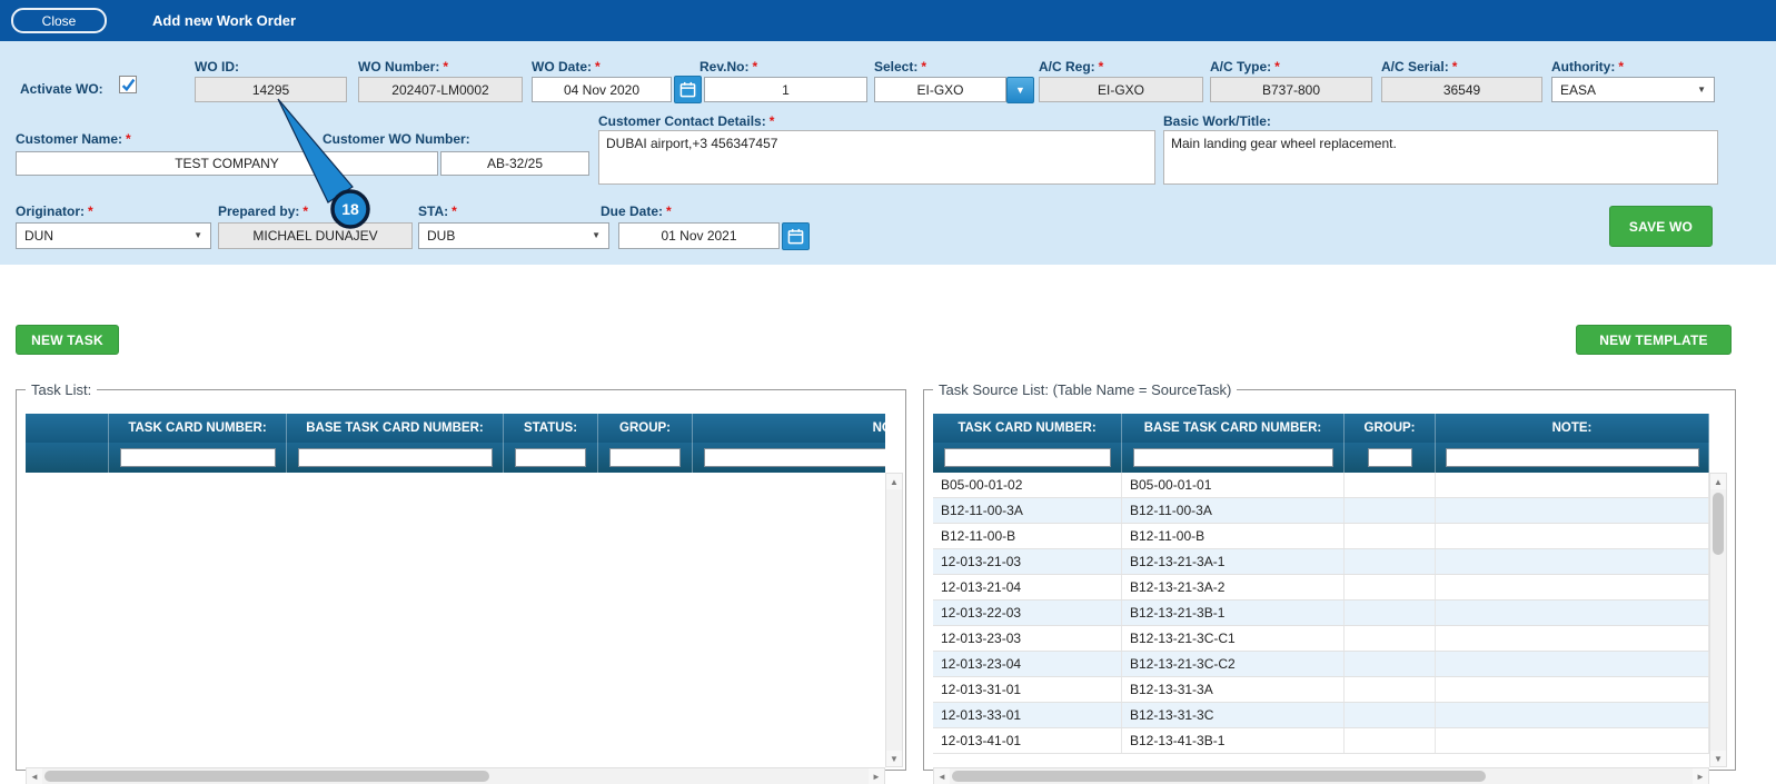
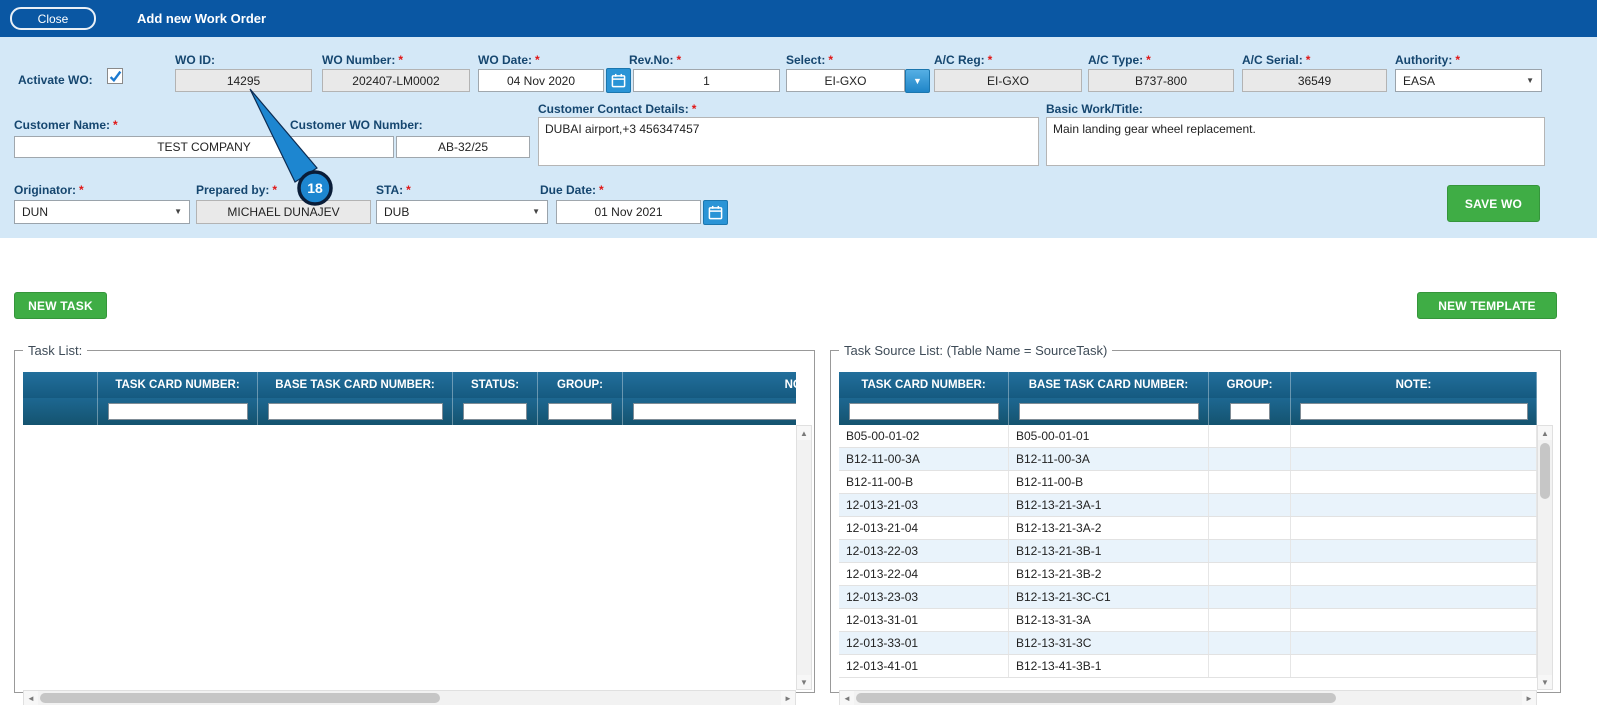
  Close
  Add new Work Order
  Activate WO:
  WO ID:
  WO Number: *
  WO Date: *
  Rev.No: *
  Select: *
  A/C Reg: *
  A/C Type: *
  A/C Serial: *
  Authority: *
  14295
  202407-LM0002
  04 Nov 2020
  1
  EI-GXO
  ▼
  EI-GXO
  B737-800
  36549
  EASA
  ▼
  Customer Name: *
  Customer WO Number:
  Customer Contact Details: *
  Basic Work/Title:
  TEST COMPANY
  AB-32/25
  DUBAI airport,+3 456347457
  Main landing gear wheel replacement.
  Originator: *
  Prepared by: *
  STA: *
  Due Date: *
  DUN
  ▼
  MICHAEL DUNAJEV
  DUB
  ▼
  01 Nov 2021
  SAVE WO
  NEW TASK
  NEW TEMPLATE
  Task List:
  TASK CARD NUMBER:
  BASE TASK CARD NUMBER:
  STATUS:
  GROUP:
  ▲
  ▼
  ◄
  ►
  Task Source List: (Table Name = SourceTask)
  TASK CARD NUMBER:
  BASE TASK CARD NUMBER:
  GROUP:
  NOTE:
  B05-00-01-02
  B05-00-01-01
  B12-11-00-3A
  B12-11-00-3A
  B12-11-00-B
  B12-11-00-B
  12-013-21-03
  B12-13-21-3A-1
  12-013-21-04
  B12-13-21-3A-2
  12-013-22-03
  B12-13-21-3B-1
+ 12-013-22-04
+ B12-13-21-3B-2
  12-013-23-03
  B12-13-21-3C-C1
- 12-013-23-04
- B12-13-21-3C-C2
  12-013-31-01
  B12-13-31-3A
  12-013-33-01
  B12-13-31-3C
  12-013-41-01
  B12-13-41-3B-1
  ▲
  ▼
  ◄
  ►
  18
